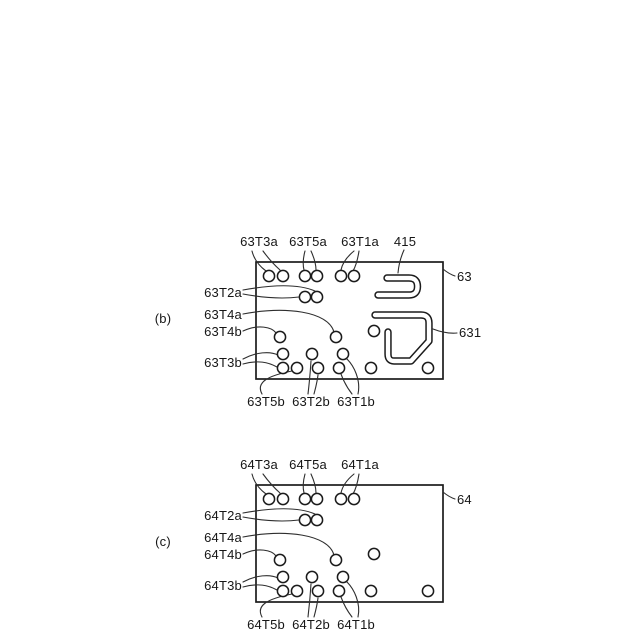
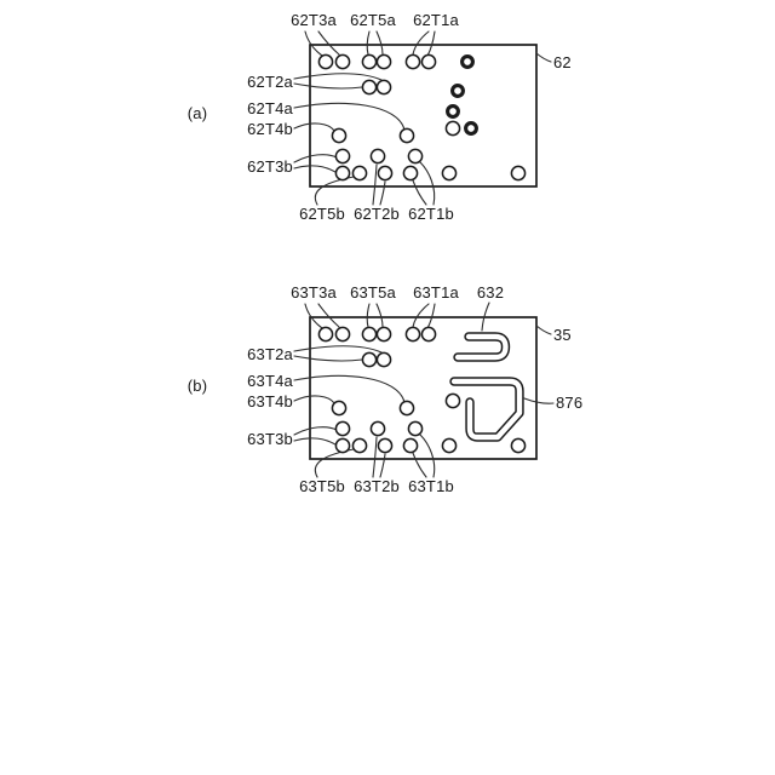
+ (a)
+ 62
+ 62T3a
+ 62T5a
+ 62T1a
+ 62T2a
+ 62T4a
+ 62T4b
+ 62T3b
+ 62T5b
+ 62T2b
+ 62T1b
  (b)
- 63
+ 35
- 415
+ 632
- 631
+ 876
  63T3a
  63T5a
  63T1a
  63T2a
  63T4a
  63T4b
  63T3b
  63T5b
  63T2b
  63T1b
- (c)
- 64
- 64T3a
- 64T5a
- 64T1a
- 64T2a
- 64T4a
- 64T4b
- 64T3b
- 64T5b
- 64T2b
- 64T1b
